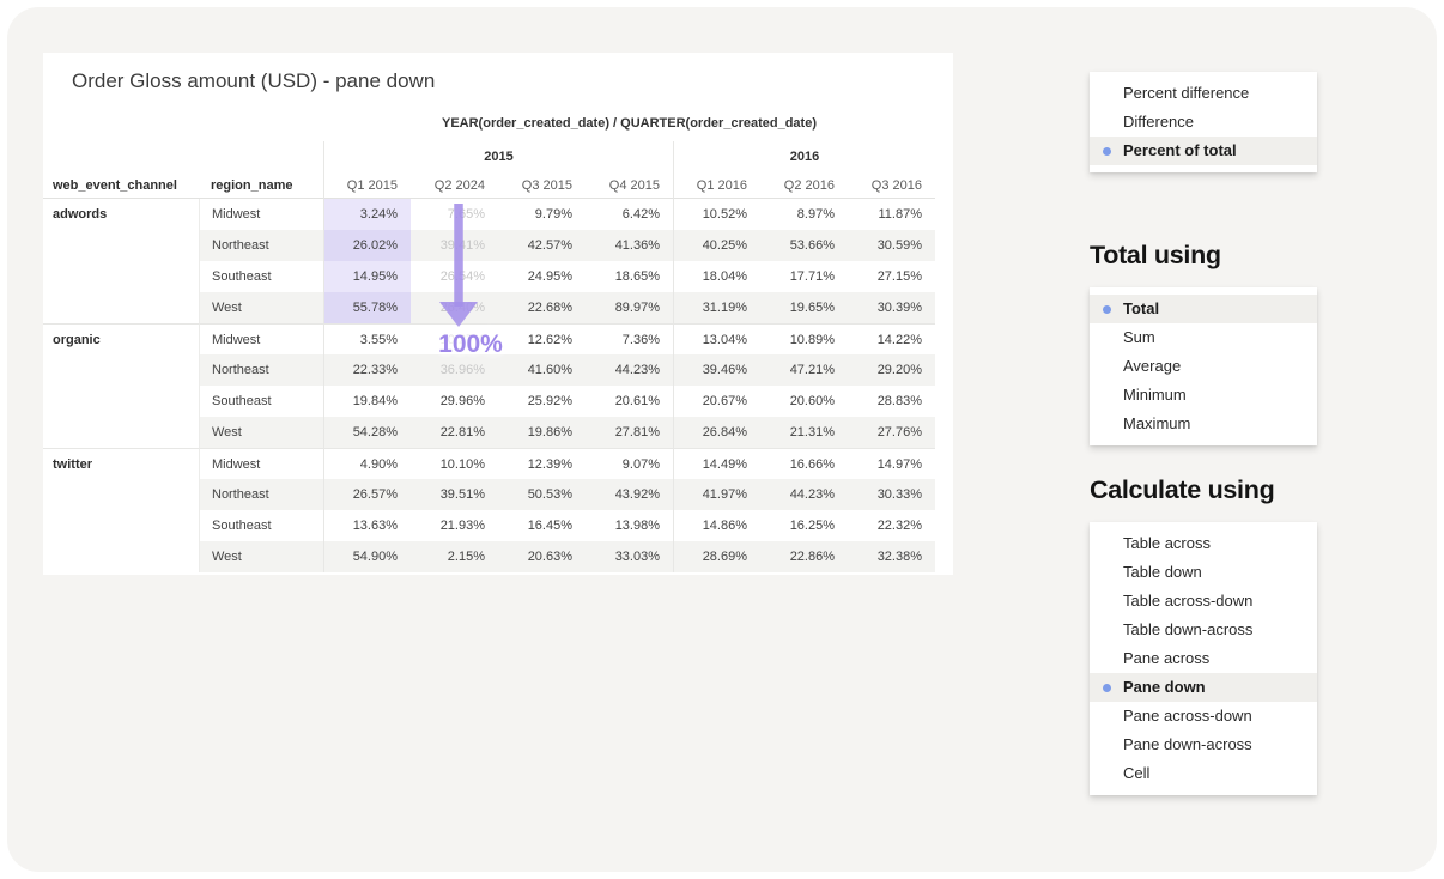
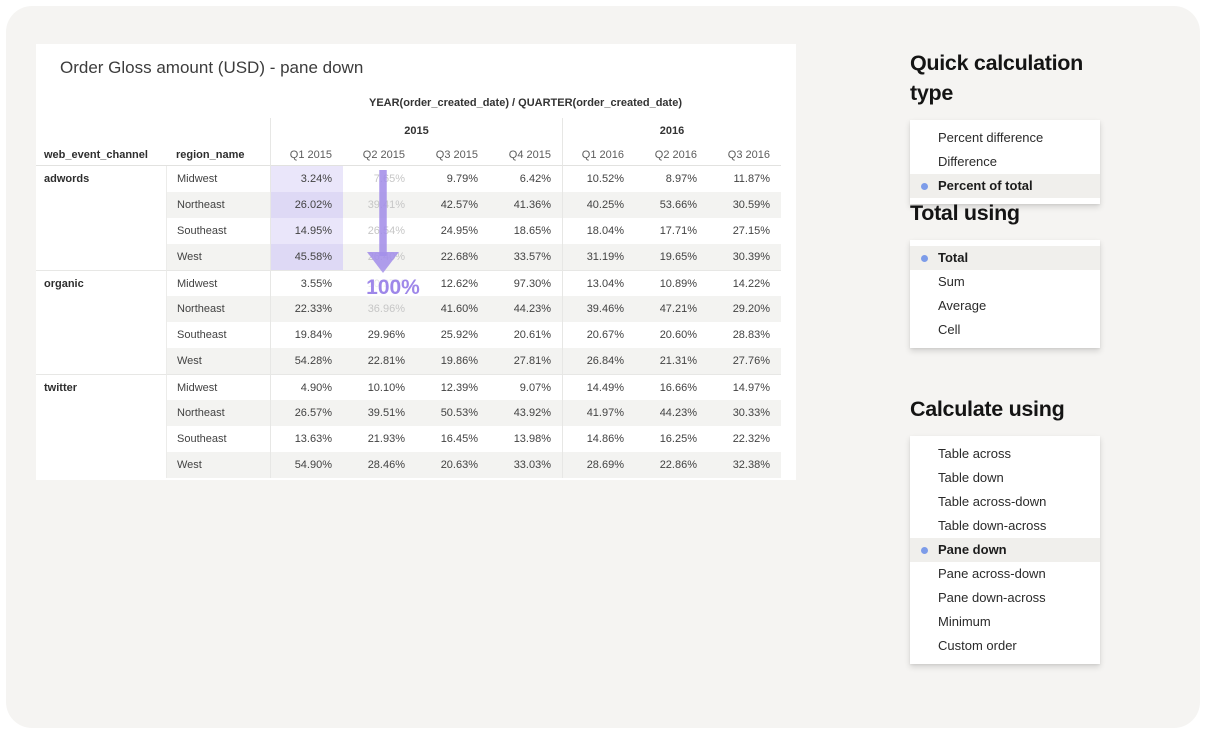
  Order Gloss amount (USD) - pane down
  YEAR(order_created_date) / QUARTER(order_created_date)
  2015
  2016
  web_event_channel
  region_name
  Q1 2015
- Q2 2024
+ Q2 2015
  Q3 2015
  Q4 2015
  Q1 2016
  Q2 2016
  Q3 2016
  adwords
  Midwest
  3.24%
  7.65%
  9.79%
  6.42%
  10.52%
  8.97%
  11.87%
  Northeast
  26.02%
  39.41%
  42.57%
  41.36%
  40.25%
  53.66%
  30.59%
  Southeast
  14.95%
  26.54%
  24.95%
  18.65%
  18.04%
  17.71%
  27.15%
  West
- 55.78%
+ 45.58%
  26.40%
  22.68%
- 89.97%
+ 33.57%
  31.19%
  19.65%
  30.39%
  organic
  Midwest
  3.55%
  10.27%
  12.62%
- 7.36%
+ 97.30%
  13.04%
  10.89%
  14.22%
  Northeast
  22.33%
  36.96%
  41.60%
  44.23%
  39.46%
  47.21%
  29.20%
  Southeast
  19.84%
  29.96%
  25.92%
  20.61%
  20.67%
  20.60%
  28.83%
  West
  54.28%
  22.81%
  19.86%
  27.81%
  26.84%
  21.31%
  27.76%
  twitter
  Midwest
  4.90%
  10.10%
  12.39%
  9.07%
  14.49%
  16.66%
  14.97%
  Northeast
  26.57%
  39.51%
  50.53%
  43.92%
  41.97%
  44.23%
  30.33%
  Southeast
  13.63%
  21.93%
  16.45%
  13.98%
  14.86%
  16.25%
  22.32%
  West
  54.90%
- 2.15%
+ 28.46%
  20.63%
  33.03%
  28.69%
  22.86%
  32.38%
  100%
+ Quick calculation type
  Percent difference
  Difference
  Percent of total
  Total using
  Total
  Sum
  Average
- Minimum
+ Cell
- Maximum
  Calculate using
  Table across
  Table down
  Table across-down
  Table down-across
- Pane across
  Pane down
  Pane across-down
  Pane down-across
- Cell
+ Minimum
+ Custom order
